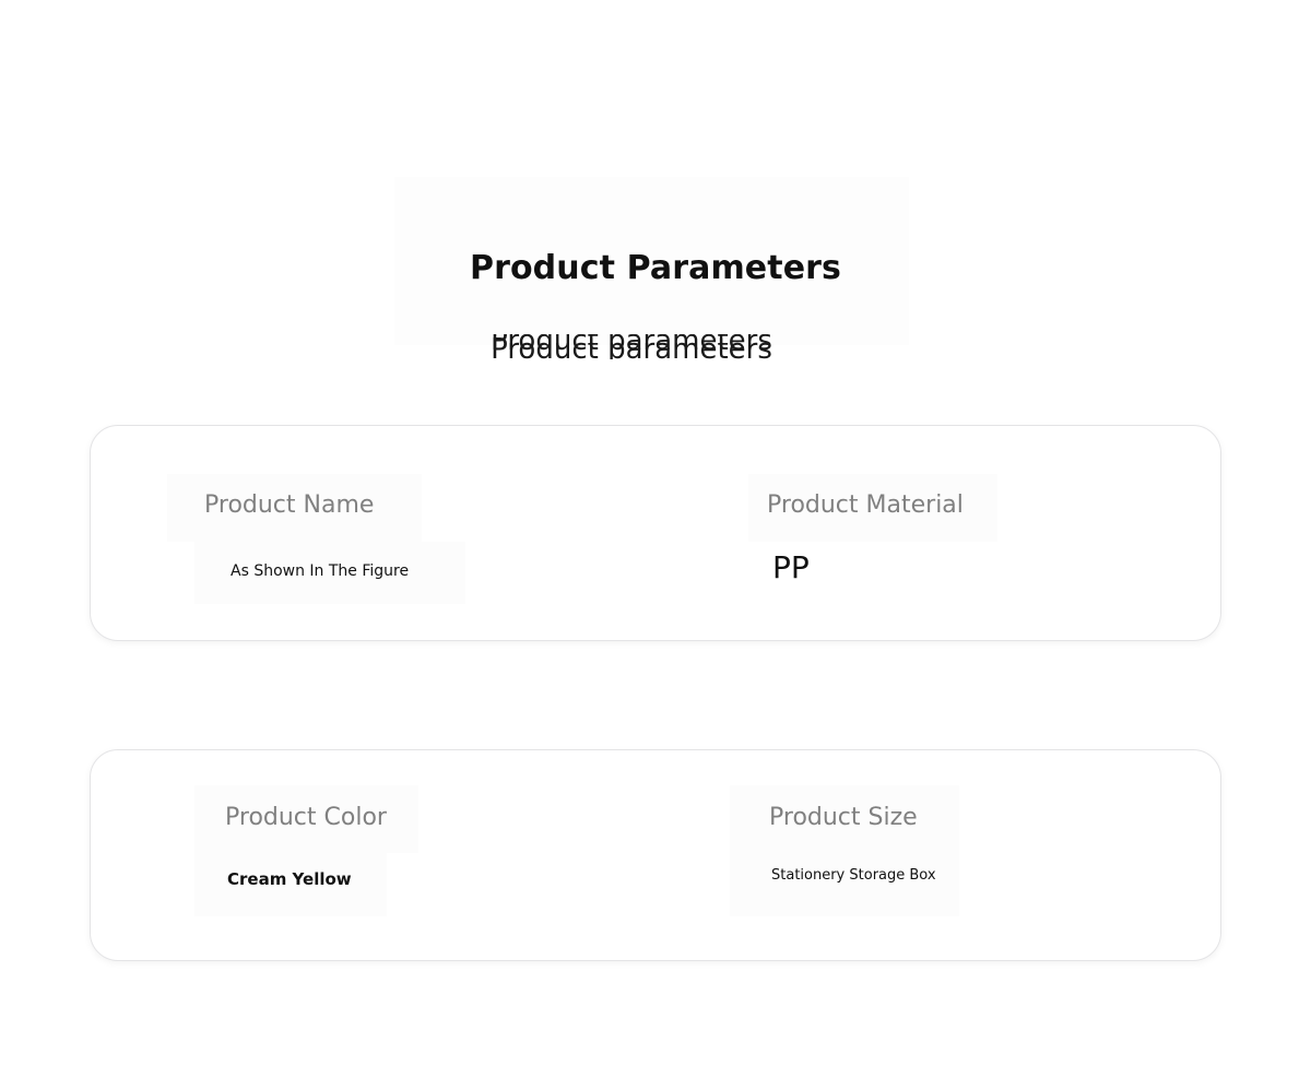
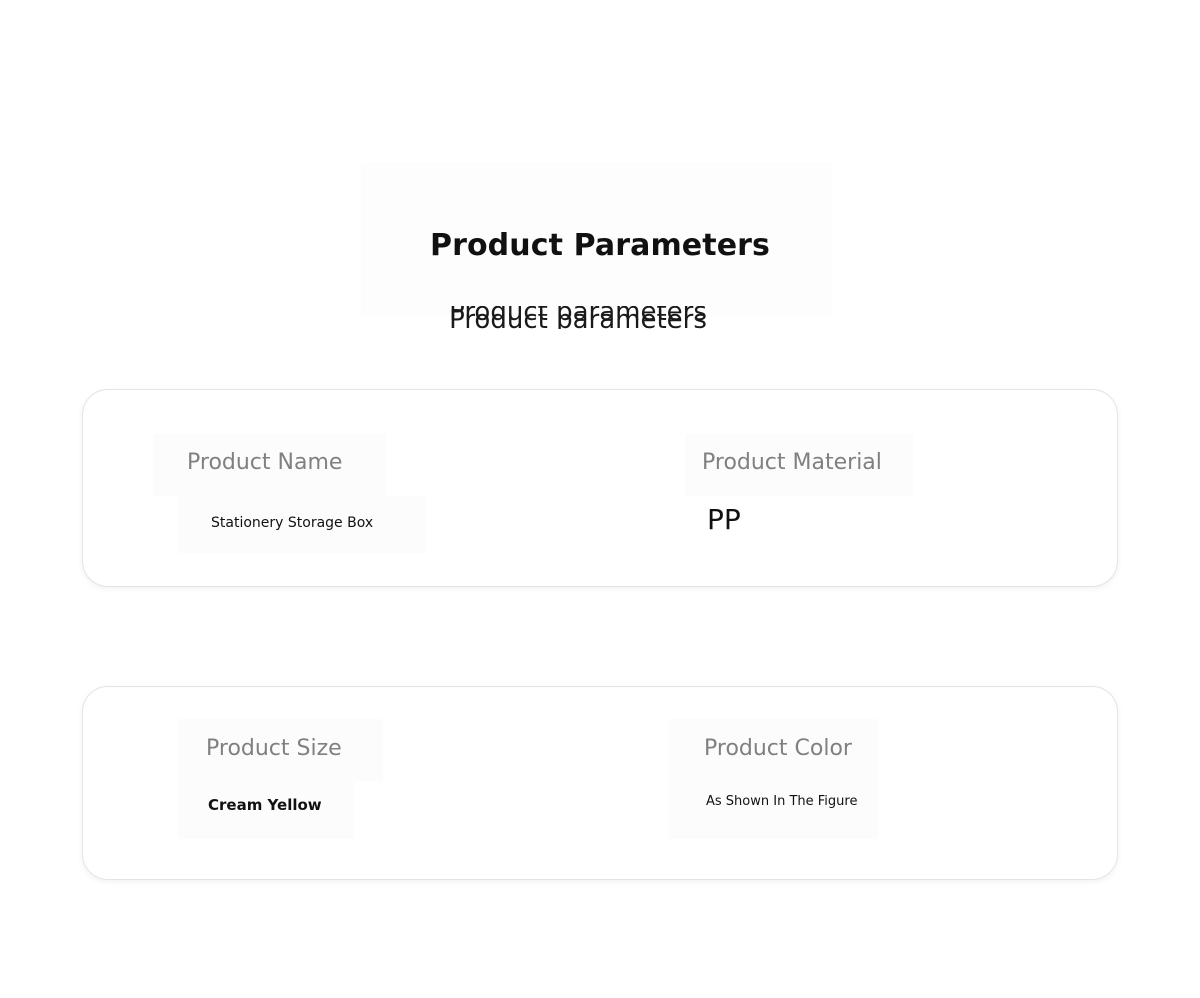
  Product Parameters
  Product parameters
  Product parameters
  Product Name
- As Shown In The Figure
+ Stationery Storage Box
  Product Material
  PP
- Product Color
+ Product Size
  Cream Yellow
- Product Size
+ Product Color
- Stationery Storage Box
+ As Shown In The Figure
